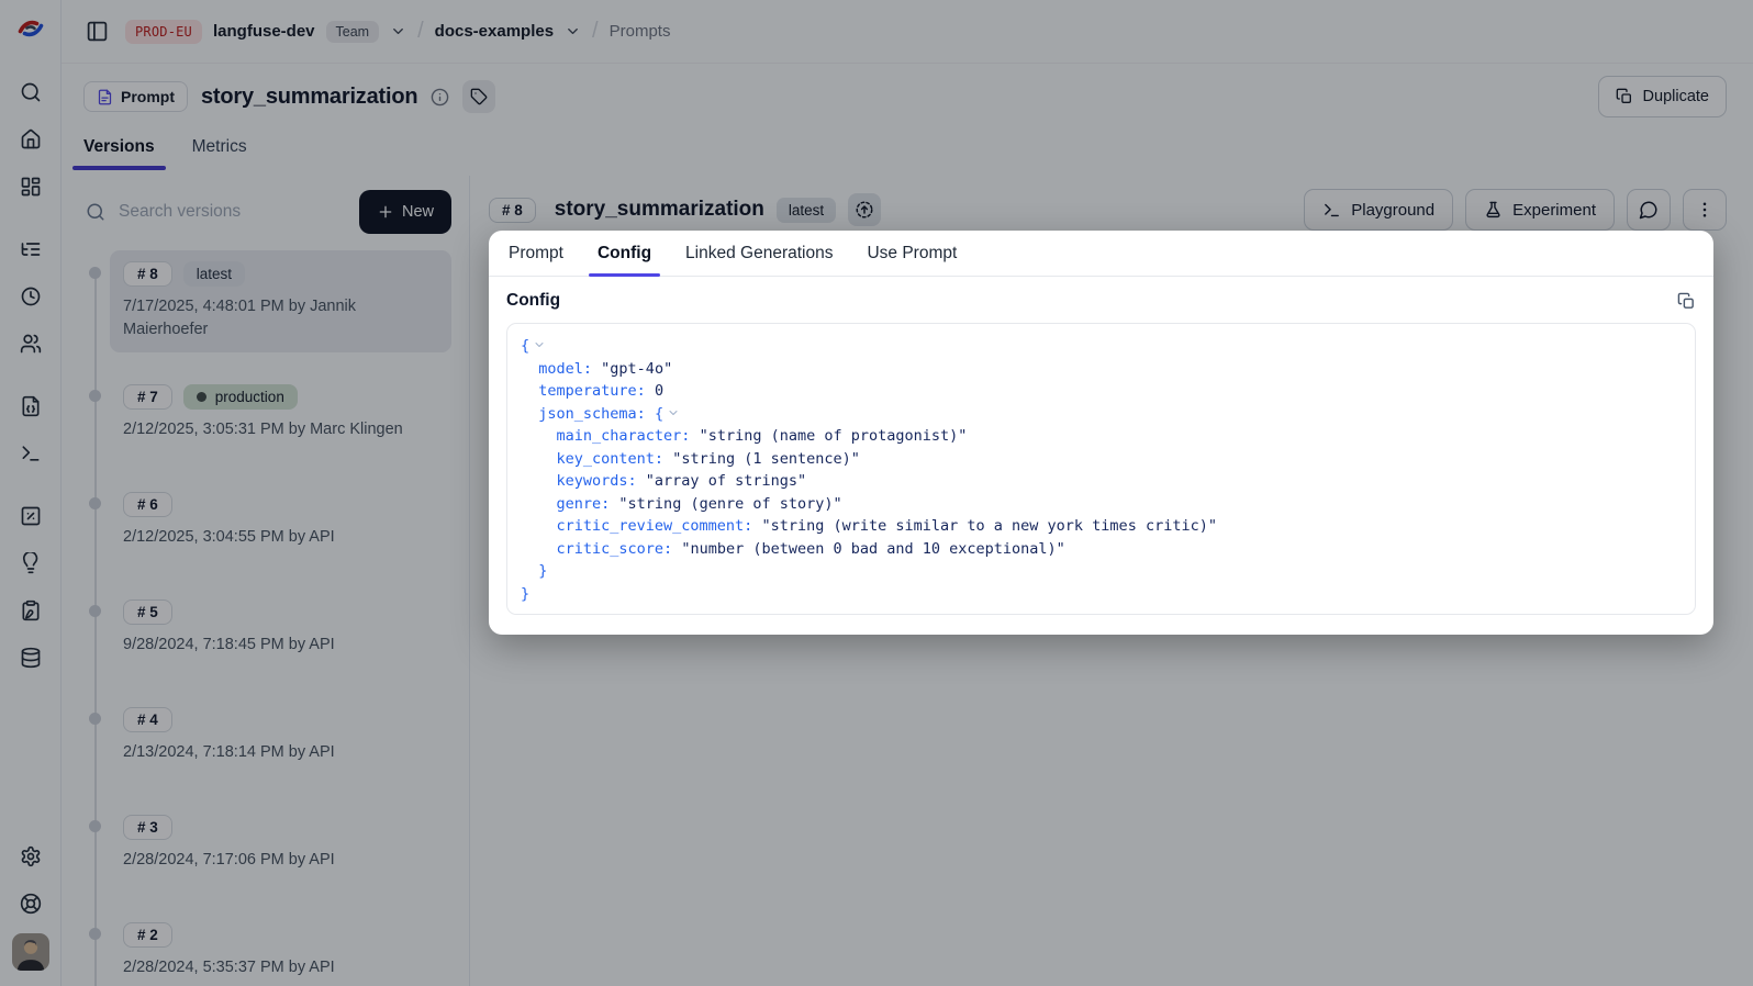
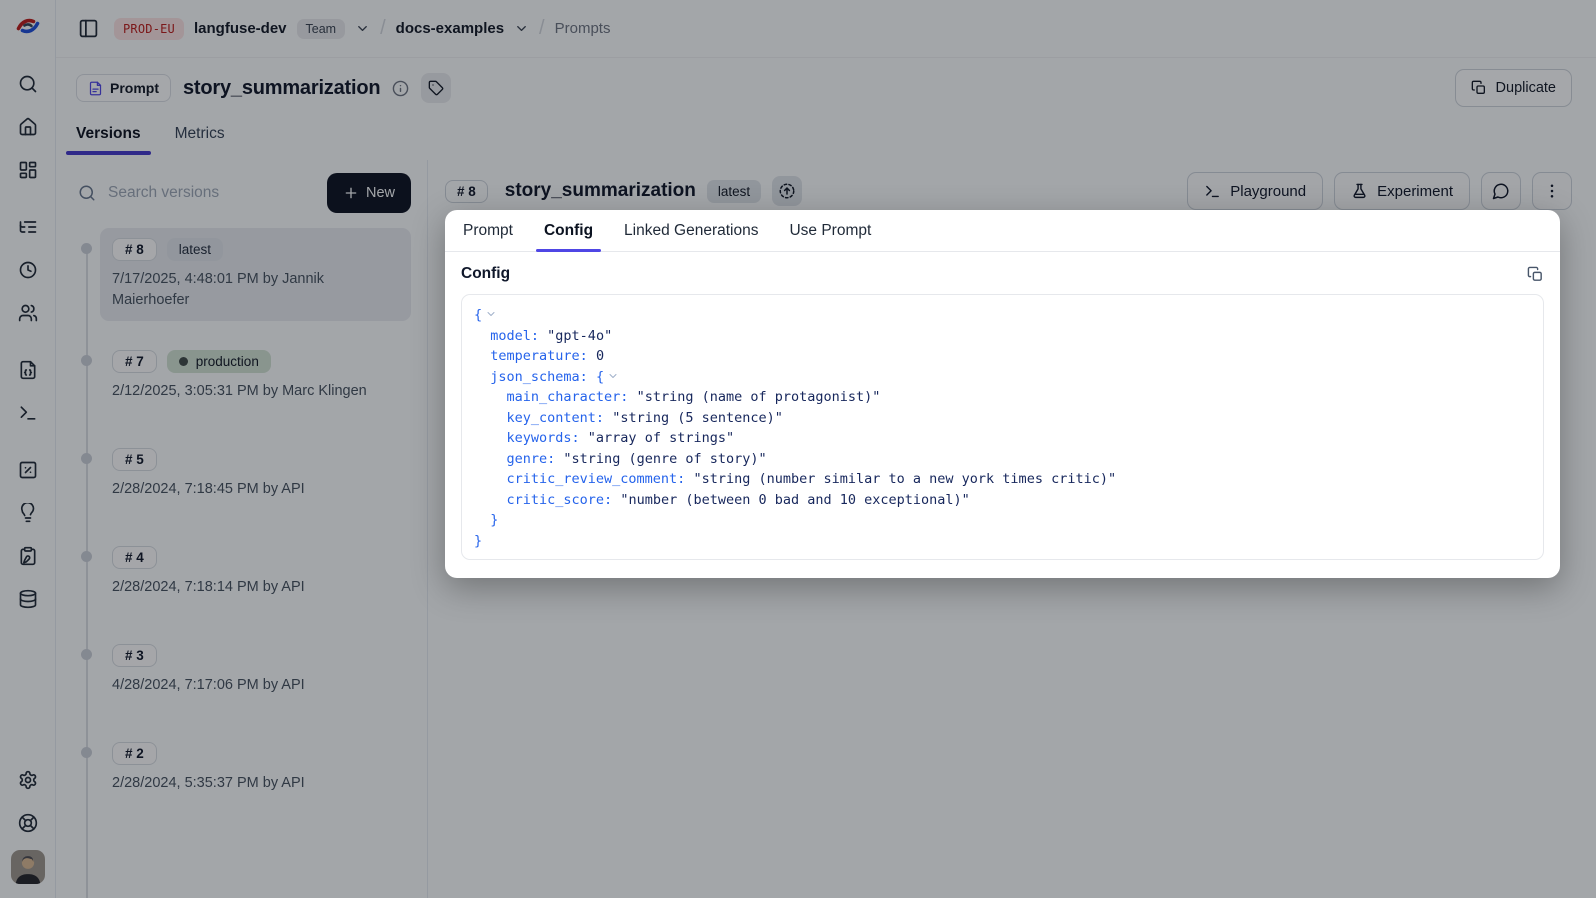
  PROD-EU
  langfuse-dev
  Team
  /
  docs-examples
  /
  Prompts
  Prompt
  story_summarization
  Duplicate
  Versions
  Metrics
  Search versions
  New
  # 8
  latest
  7/17/2025, 4:48:01 PM by Jannik Maierhoefer
  # 7
  production
  2/12/2025, 3:05:31 PM by Marc Klingen
- # 6
- 2/12/2025, 3:04:55 PM by API
  # 5
- 9/28/2024, 7:18:45 PM by API
+ 2/28/2024, 7:18:45 PM by API
  # 4
- 2/13/2024, 7:18:14 PM by API
+ 2/28/2024, 7:18:14 PM by API
  # 3
- 2/28/2024, 7:17:06 PM by API
+ 4/28/2024, 7:17:06 PM by API
  # 2
  2/28/2024, 5:35:37 PM by API
  # 8
  story_summarization
  latest
  Playground
  Experiment
  Prompt
  Config
  Linked Generations
  Use Prompt
  Config
  {
  model: "gpt-4o"
  temperature: 0
  json_schema: {
  main_character: "string (name of protagonist)"
- key_content: "string (1 sentence)"
+ key_content: "string (5 sentence)"
  keywords: "array of strings"
  genre: "string (genre of story)"
- critic_review_comment: "string (write similar to a new york times critic)"
+ critic_review_comment: "string (number similar to a new york times critic)"
  critic_score: "number (between 0 bad and 10 exceptional)"
  }
  }
